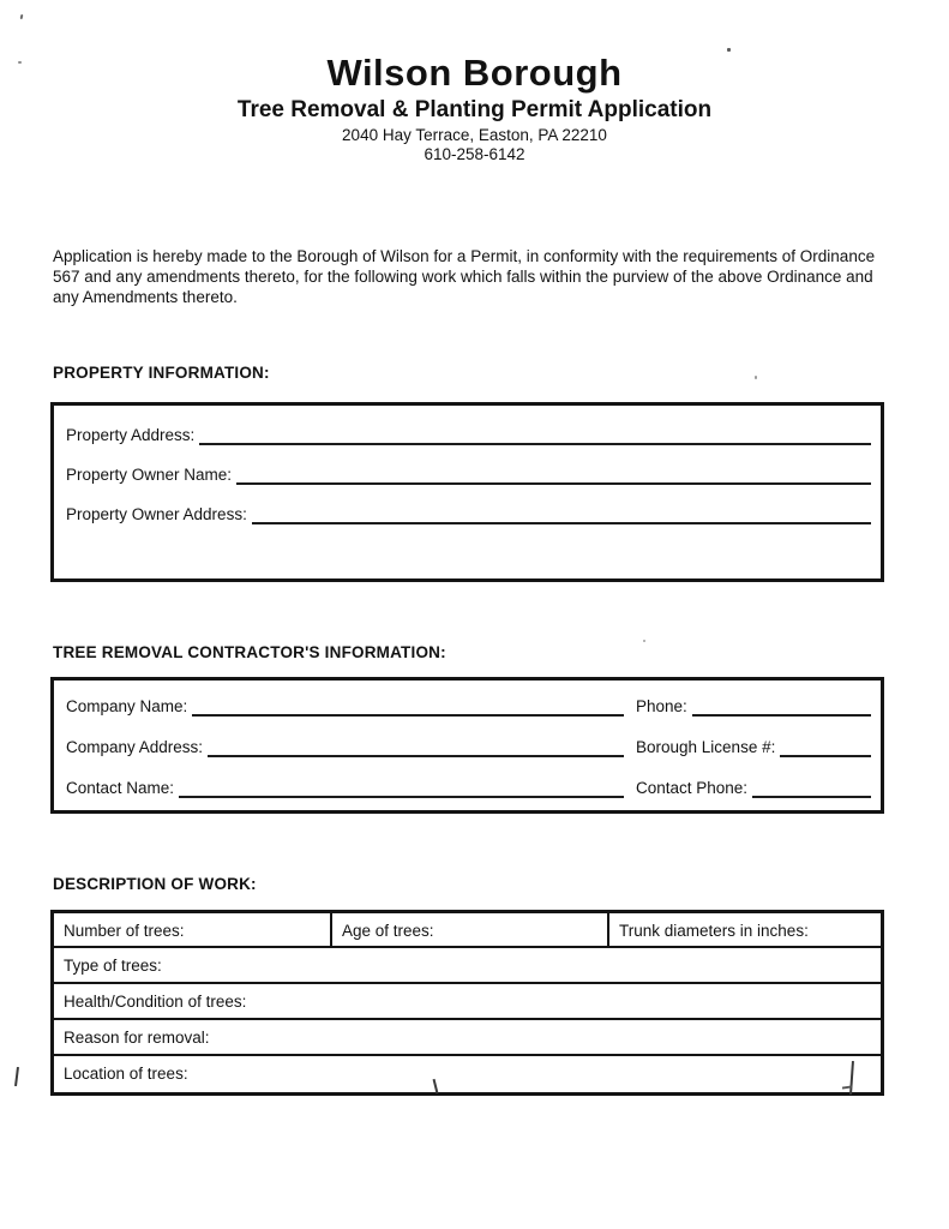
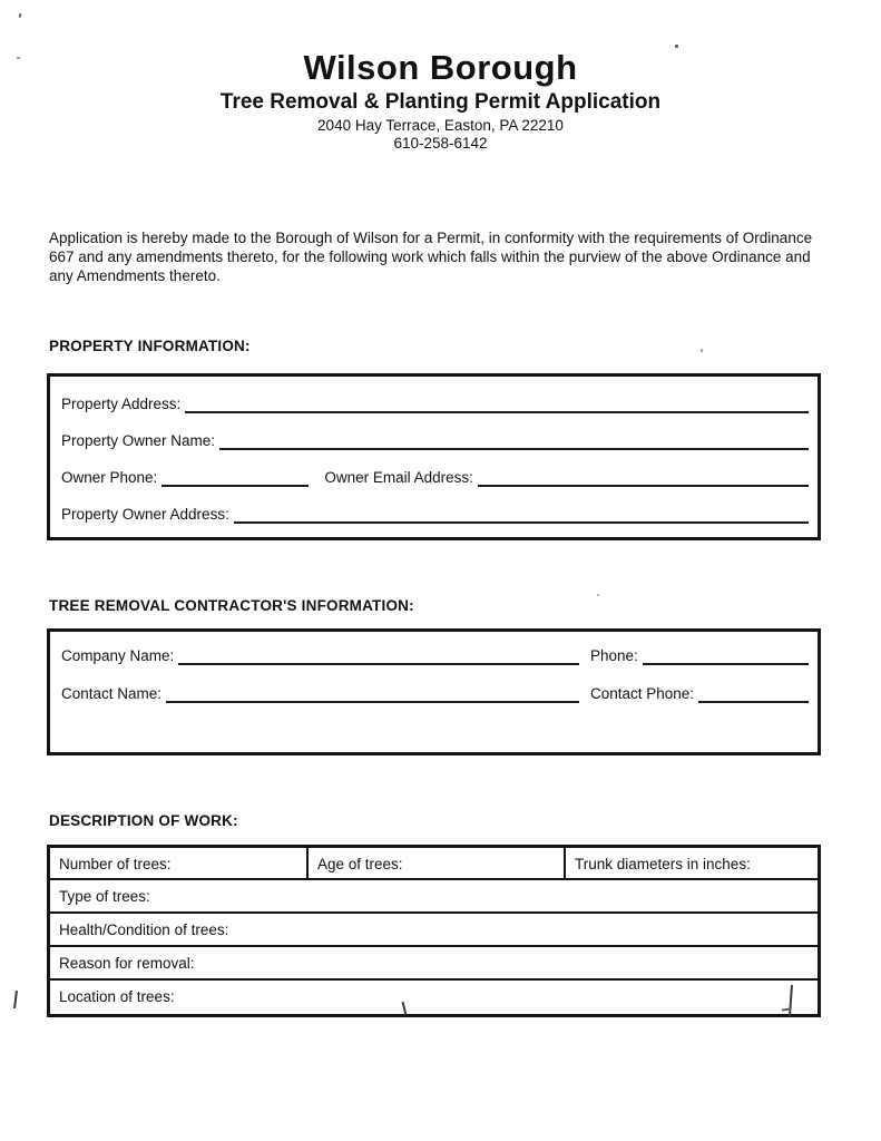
  Wilson Borough
  Tree Removal & Planting Permit Application
  2040 Hay Terrace, Easton, PA 22210
  610-258-6142
- Application is hereby made to the Borough of Wilson for a Permit, in conformity with the requirements of Ordinance 567 and any amendments thereto, for the following work which falls within the purview of the above Ordinance and any Amendments thereto.
+ Application is hereby made to the Borough of Wilson for a Permit, in conformity with the requirements of Ordinance 667 and any amendments thereto, for the following work which falls within the purview of the above Ordinance and any Amendments thereto.
  PROPERTY INFORMATION:
  Property Address:
  Property Owner Name:
+ Owner Phone:
+ Owner Email Address:
  Property Owner Address:
  TREE REMOVAL CONTRACTOR'S INFORMATION:
  Company Name:
  Phone:
- Company Address:
- Borough License #:
  Contact Name:
  Contact Phone:
  DESCRIPTION OF WORK:
  Number of trees:
  Age of trees:
  Trunk diameters in inches:
  Type of trees:
  Health/Condition of trees:
  Reason for removal:
  Location of trees:
